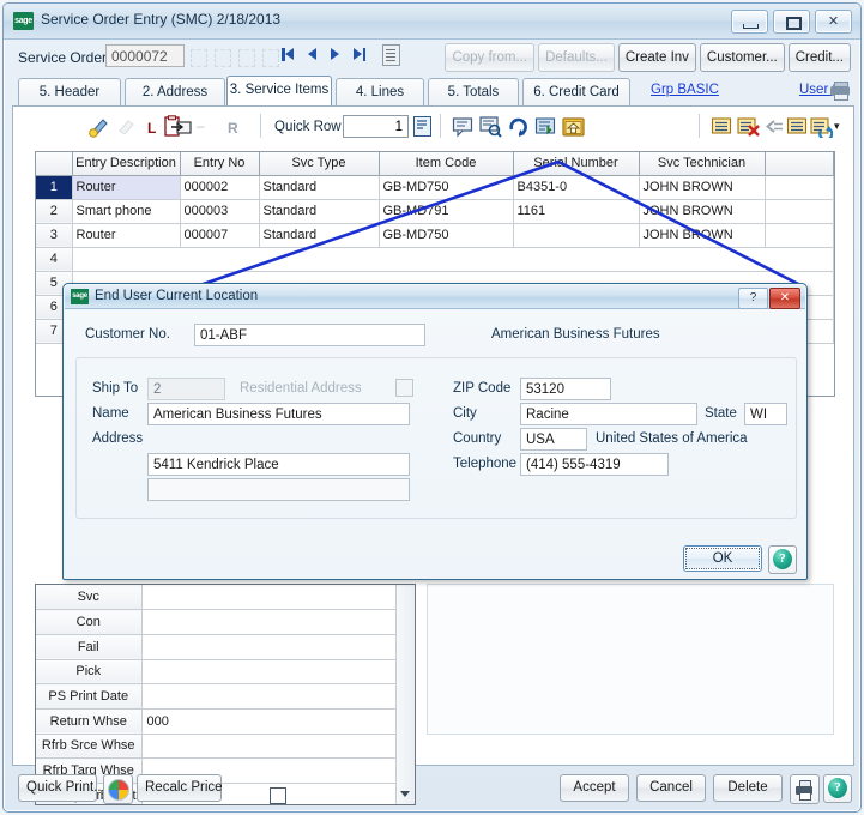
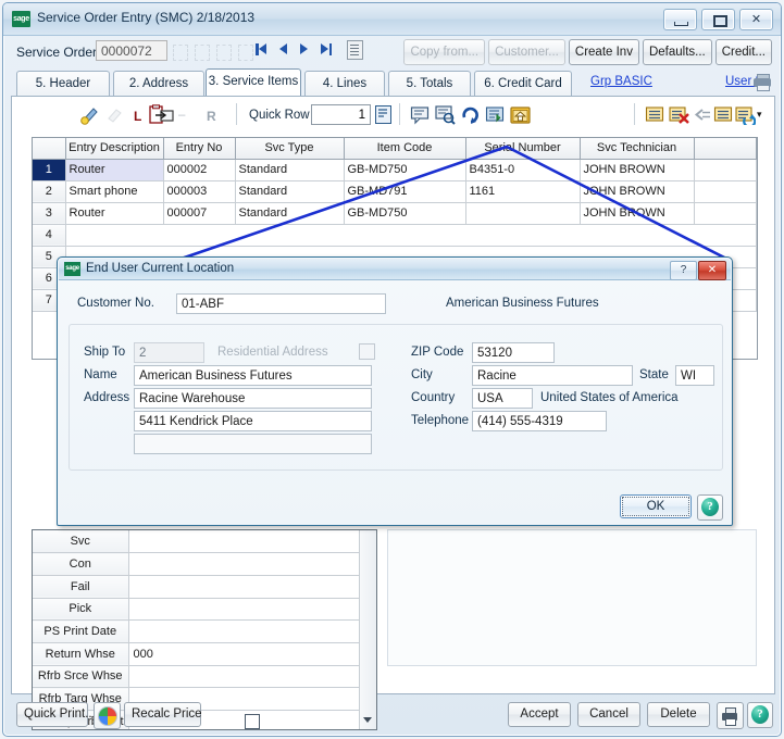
  Service Order Entry (SMC) 2/18/2013
  ✕
  Service Orde
  0000072
  Copy from...
- Defaults...
+ Customer...
  Create Inv
- Customer...
+ Defaults...
  Credit...
  5. Header
  2. Address
  3. Service Items
  4. Lines
  5. Totals
  6. Credit Card
  Grp BASIC
  L
  –
  R
  Quick Row
  1
  ▾
  	Entry Description	Entry No	Svc Type	Item Code	Sel Number	Svc Technician
  1	Router	000002	Standard	GB-MD750	B4351-0	JOHN BROWN
  2	Smart phone	000003	Standard	GB-D791	1161	JHN BROWN
  3	Router	000007	Standard	GB-MD750		JOHN BROWN
  4
  5
  6
  7
  Svc
  Con
  Fail
  Pick
  PS Print Date
  Return Whse	000
  Rfrb Srce Whse
  Rfrb Targ Whse
  Quick Print..
  Recalc Price
  Accept
  Cancel
  Delete
  ?
  End User Current Location
  ?
  ✕
  Customer No.
  01-ABF
  American Business Futures
  Ship To
  2
  Residential Address
  Name
  American Business Futures
  Address
+ Racine Warehouse
  5411 Kendrick Place
  ZIP Code
  53120
  City
  Racine
  State
  WI
  Country
  USA
  United States of America
  Telephone
  (414) 555-4319
  OK
  ?
